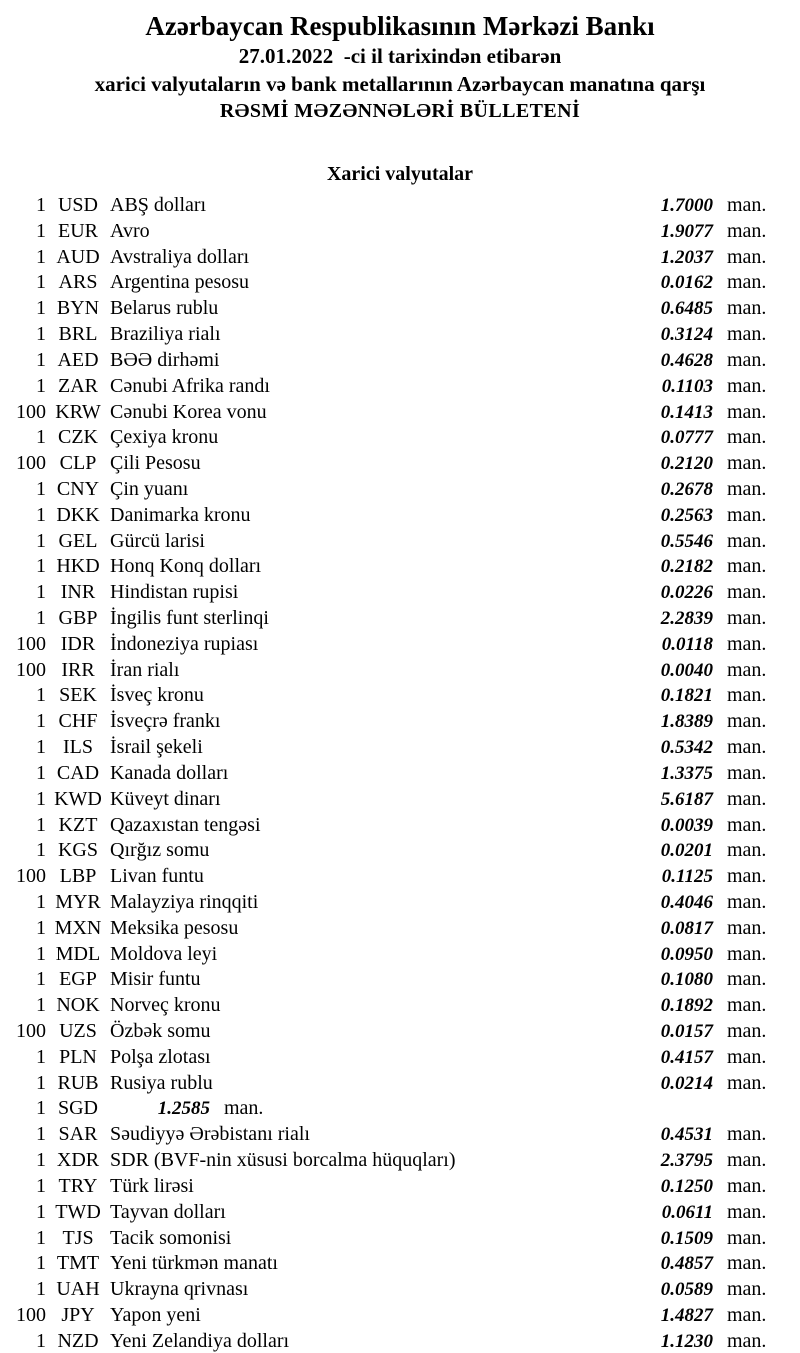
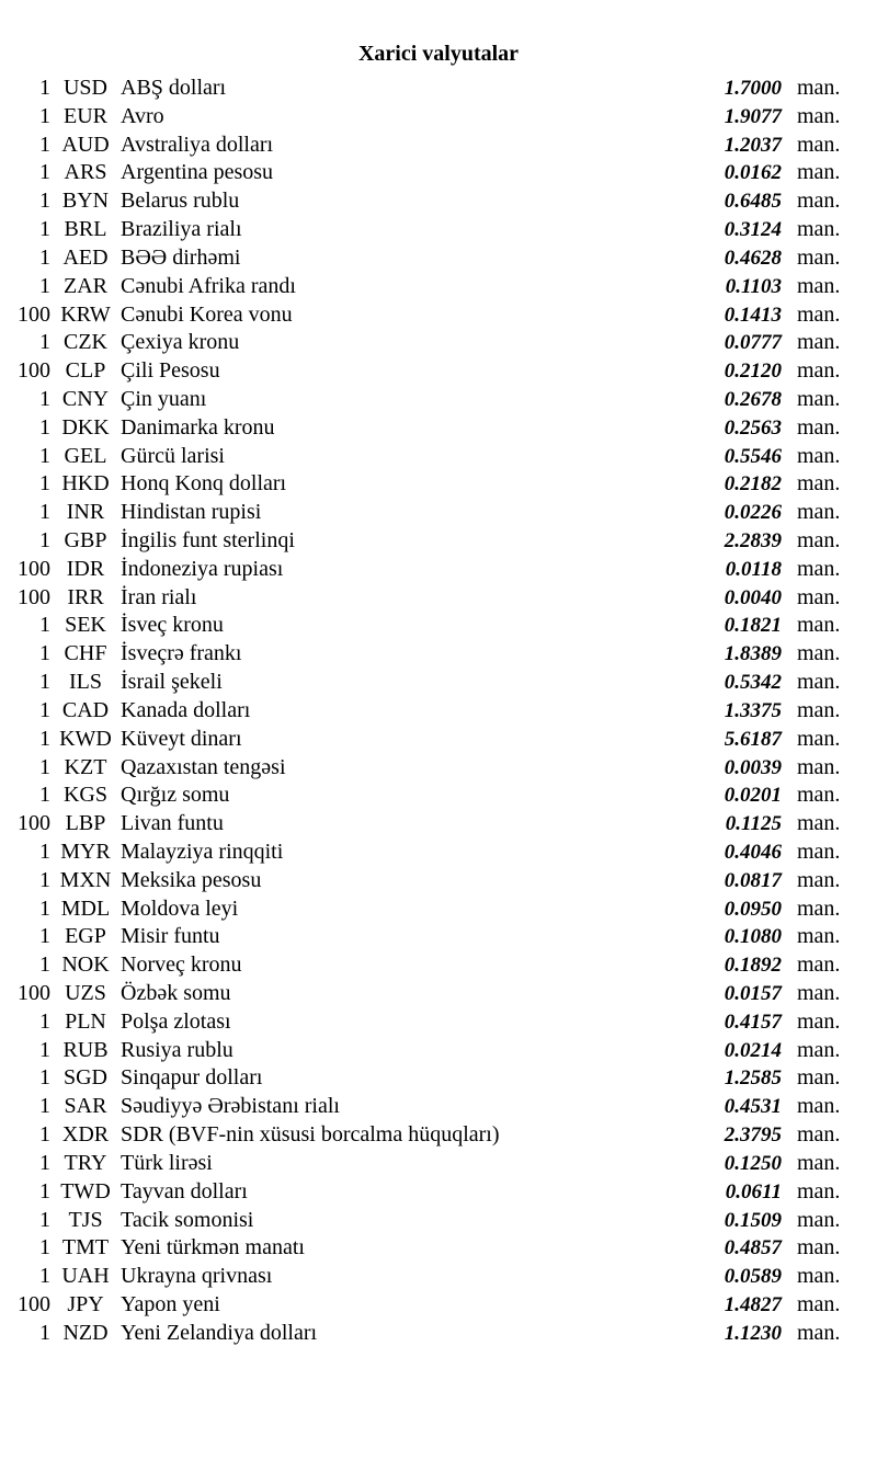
- Azərbaycan Respublikasının Mərkəzi Bankı
- 27.01.2022 -ci il tarixindən etibarən
- xarici valyutaların və bank metallarının Azərbaycan manatına qarşı
- RƏSMİ MƏZƏNNƏLƏRİ BÜLLETENİ
  Xarici valyutalar
  1
  USD
  ABŞ dolları
  1.7000
  man.
  1
  EUR
  Avro
  1.9077
  man.
  1
  AUD
  Avstraliya dolları
  1.2037
  man.
  1
  ARS
  Argentina pesosu
  0.0162
  man.
  1
  BYN
  Belarus rublu
  0.6485
  man.
  1
  BRL
  Braziliya rialı
  0.3124
  man.
  1
  AED
  BƏƏ dirhəmi
  0.4628
  man.
  1
  ZAR
  Cənubi Afrika randı
  0.1103
  man.
  100
  KRW
  Cənubi Korea vonu
  0.1413
  man.
  1
  CZK
  Çexiya kronu
  0.0777
  man.
  100
  CLP
  Çili Pesosu
  0.2120
  man.
  1
  CNY
  Çin yuanı
  0.2678
  man.
  1
  DKK
  Danimarka kronu
  0.2563
  man.
  1
  GEL
  Gürcü larisi
  0.5546
  man.
  1
  HKD
  Honq Konq dolları
  0.2182
  man.
  1
  INR
  Hindistan rupisi
  0.0226
  man.
  1
  GBP
  İngilis funt sterlinqi
  2.2839
  man.
  100
  IDR
  İndoneziya rupiası
  0.0118
  man.
  100
  IRR
  İran rialı
  0.0040
  man.
  1
  SEK
  İsveç kronu
  0.1821
  man.
  1
  CHF
  İsveçrə frankı
  1.8389
  man.
  1
  ILS
  İsrail şekeli
  0.5342
  man.
  1
  CAD
  Kanada dolları
  1.3375
  man.
  1
  KWD
  Küveyt dinarı
  5.6187
  man.
  1
  KZT
  Qazaxıstan tengəsi
  0.0039
  man.
  1
  KGS
  Qırğız somu
  0.0201
  man.
  100
  LBP
  Livan funtu
  0.1125
  man.
  1
  MYR
  Malayziya rinqqiti
  0.4046
  man.
  1
  MXN
  Meksika pesosu
  0.0817
  man.
  1
  MDL
  Moldova leyi
  0.0950
  man.
  1
  EGP
  Misir funtu
  0.1080
  man.
  1
  NOK
  Norveç kronu
  0.1892
  man.
  100
  UZS
  Özbək somu
  0.0157
  man.
  1
  PLN
  Polşa zlotası
  0.4157
  man.
  1
  RUB
  Rusiya rublu
  0.0214
  man.
  1
  SGD
+ Sinqapur dolları
  1.2585
  man.
  1
  SAR
  Səudiyyə Ərəbistanı rialı
  0.4531
  man.
  1
  XDR
  SDR (BVF-nin xüsusi borcalma hüquqları)
  2.3795
  man.
  1
  TRY
  Türk lirəsi
  0.1250
  man.
  1
  TWD
  Tayvan dolları
  0.0611
  man.
  1
  TJS
  Tacik somonisi
  0.1509
  man.
  1
  TMT
  Yeni türkmən manatı
  0.4857
  man.
  1
  UAH
  Ukrayna qrivnası
  0.0589
  man.
  100
  JPY
  Yapon yeni
  1.4827
  man.
  1
  NZD
  Yeni Zelandiya dolları
  1.1230
  man.
